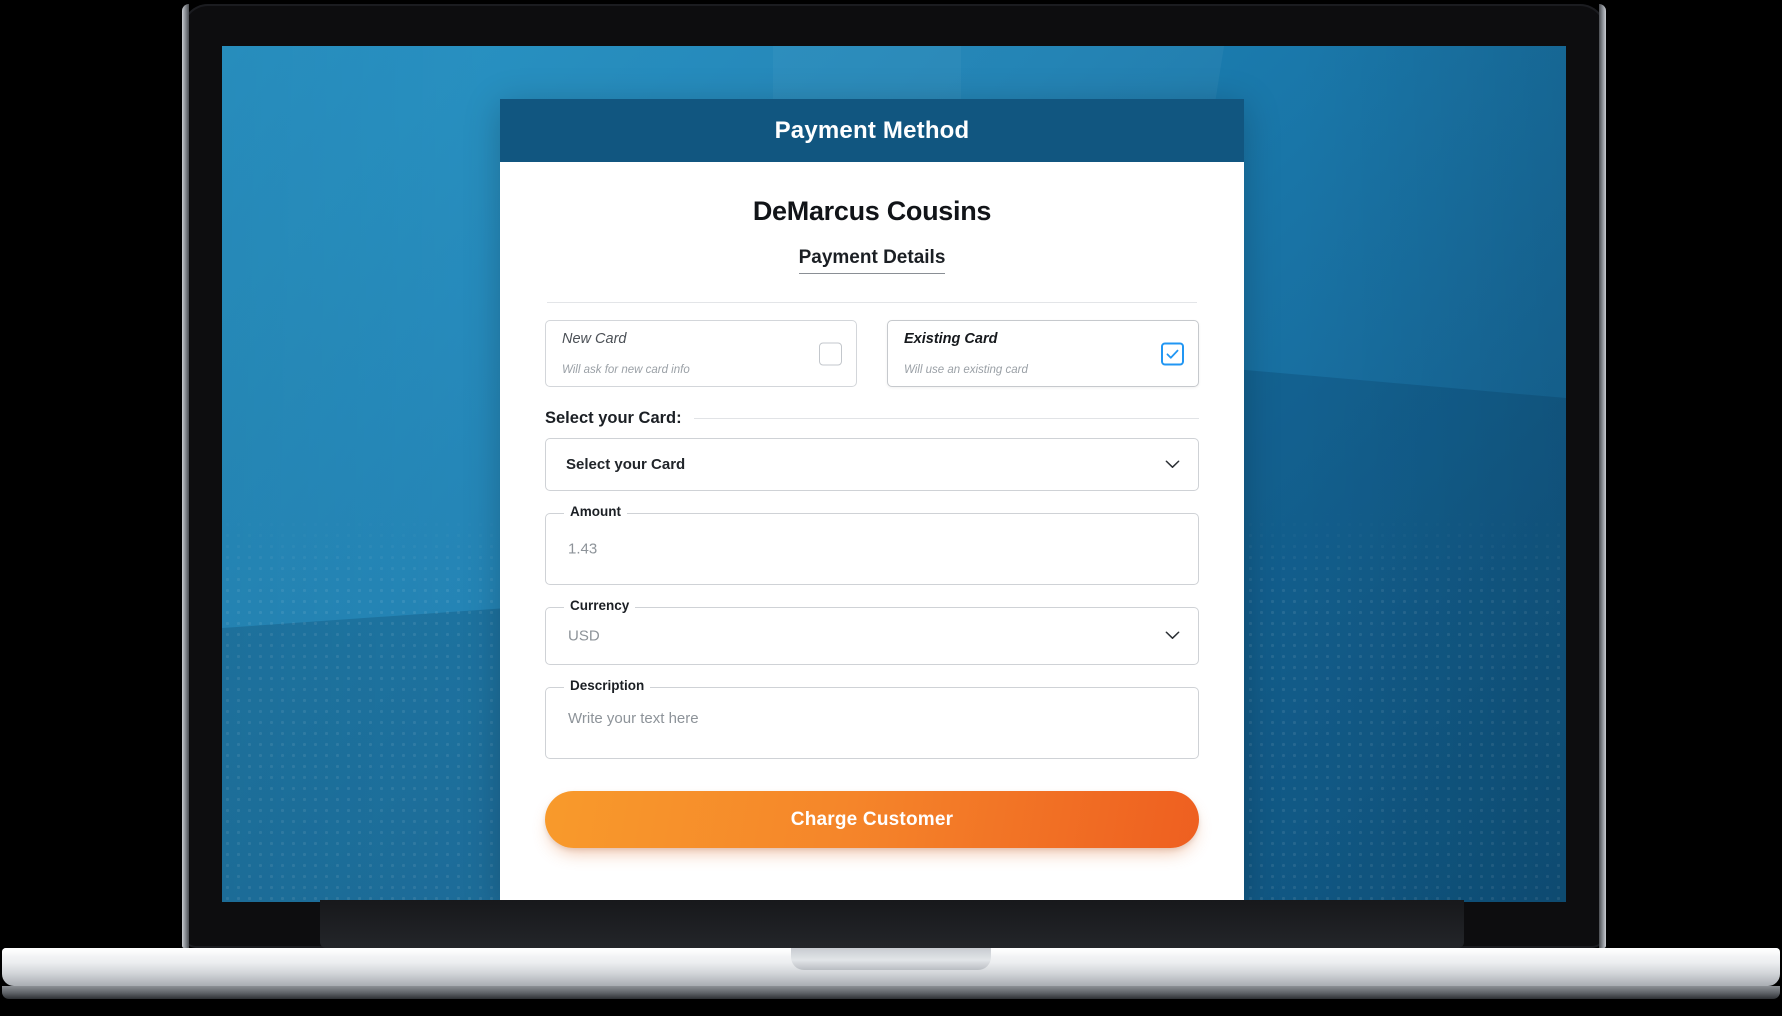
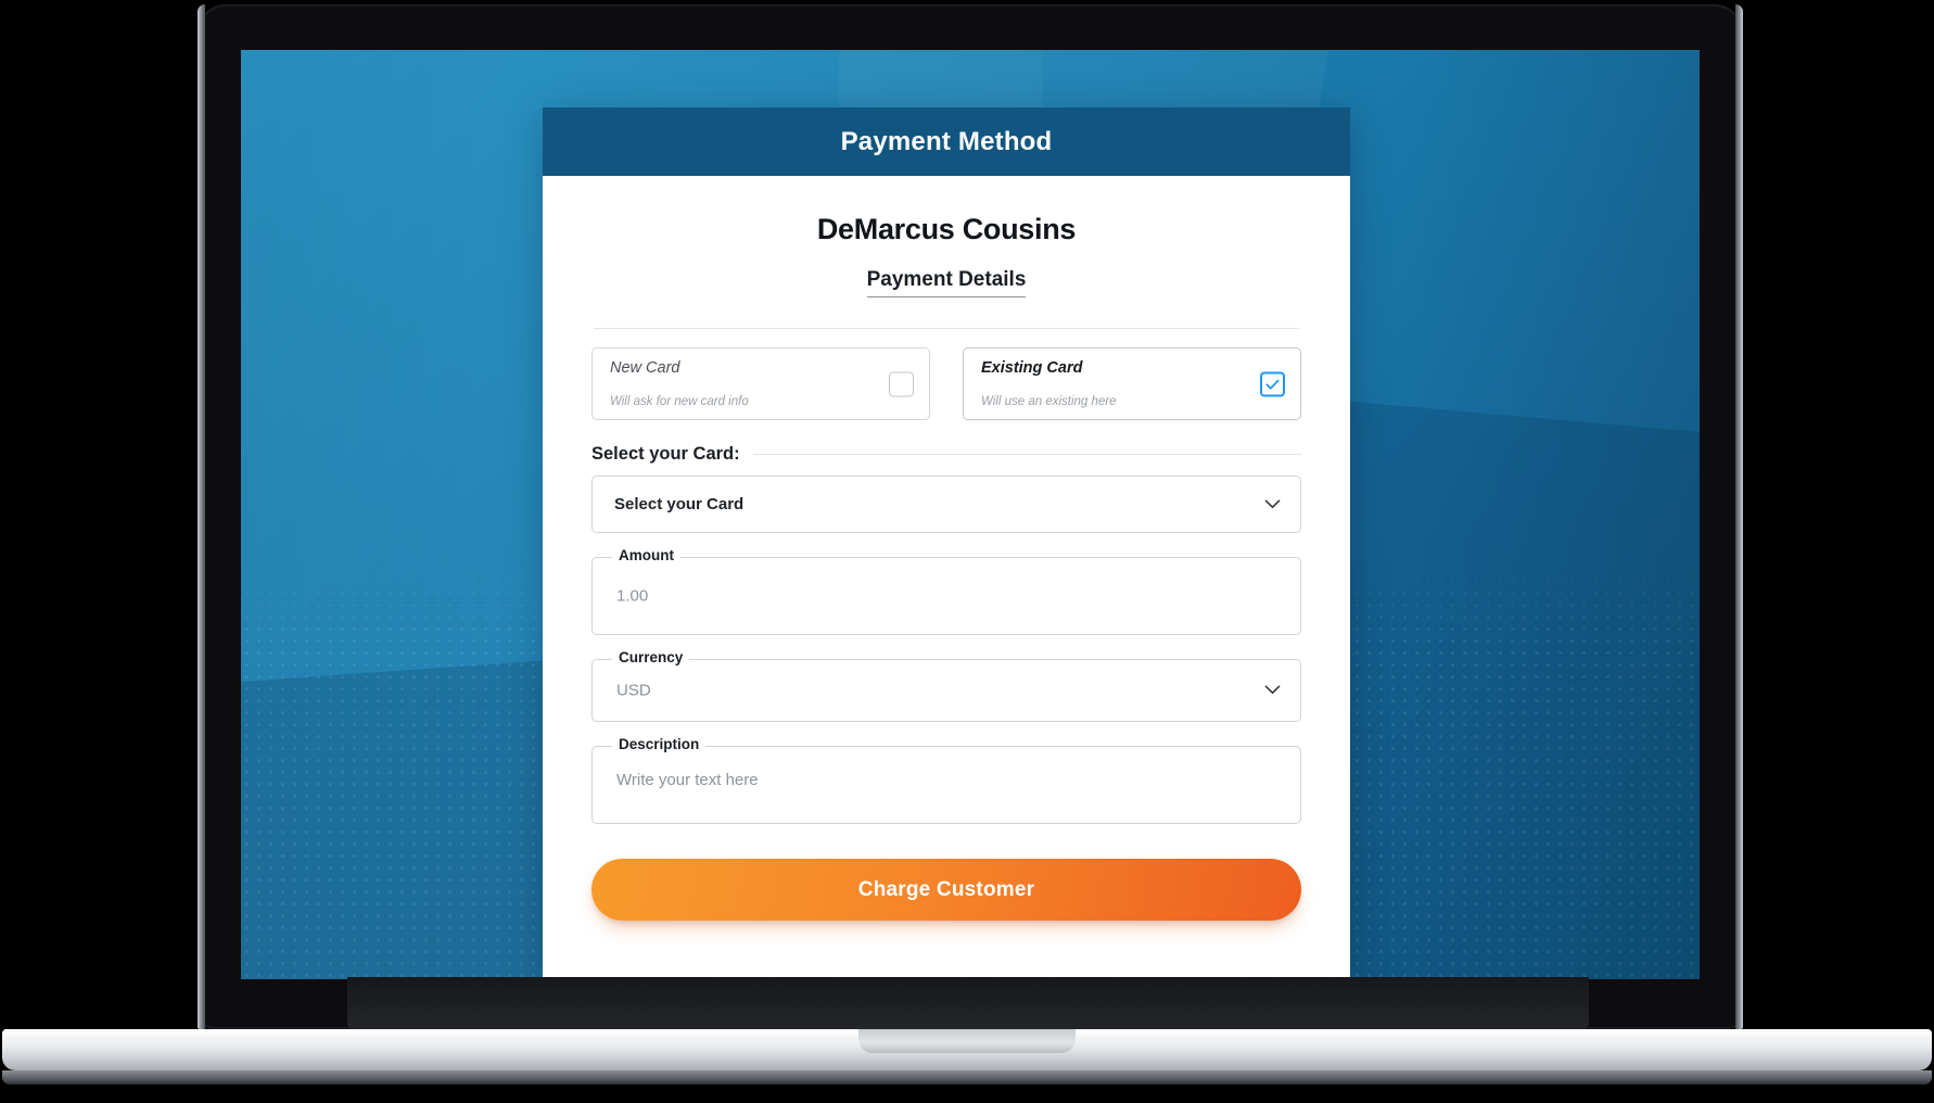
  Payment Method
  DeMarcus Cousins
  Payment Details
  New Card
  Will ask for new card info
  Existing Card
- Will use an existing card
+ Will use an existing here
  Select your Card:
  Select your Card
  Amount
- 1.43
+ 1.00
  Currency
  USD
  Description
  Write your text here
  Charge Customer
